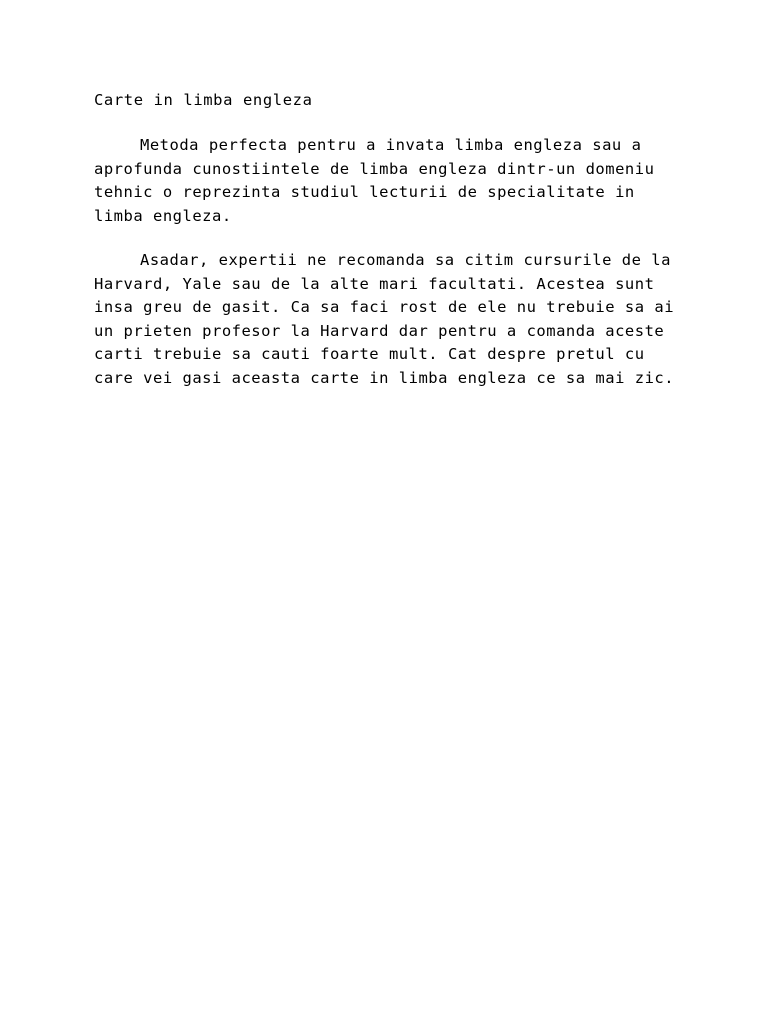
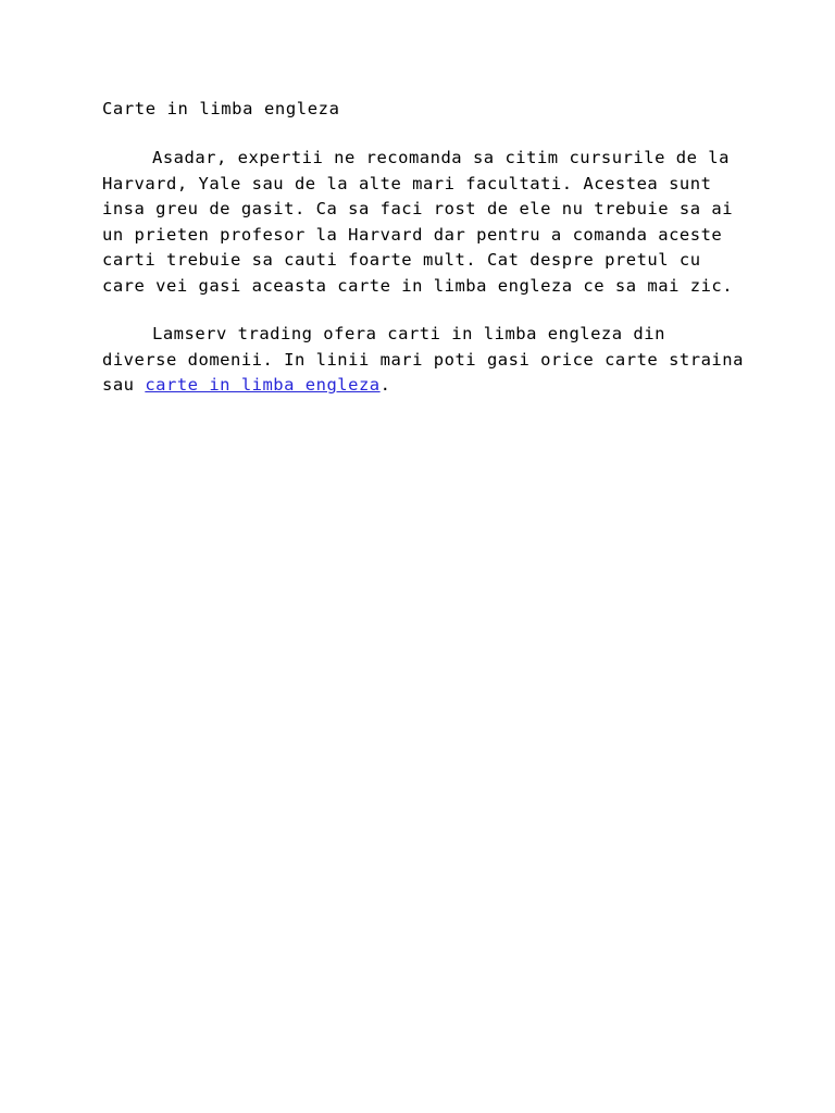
  Carte in limba engleza
- Metoda perfecta pentru a invata limba engleza sau a aprofunda cunostiintele de limba engleza dintr-un domeniu tehnic o reprezinta studiul lecturii de specialitate in limba engleza.
  Asadar, expertii ne recomanda sa citim cursurile de la Harvard, Yale sau de la alte mari facultati. Acestea sunt insa greu de gasit. Ca sa faci rost de ele nu trebuie sa ai un prieten profesor la Harvard dar pentru a comanda aceste carti trebuie sa cauti foarte mult. Cat despre pretul cu care vei gasi aceasta carte in limba engleza ce sa mai zic.
+ Lamserv trading ofera carti in limba engleza din diverse domenii. In linii mari poti gasi orice carte straina sau carte in limba engleza.
